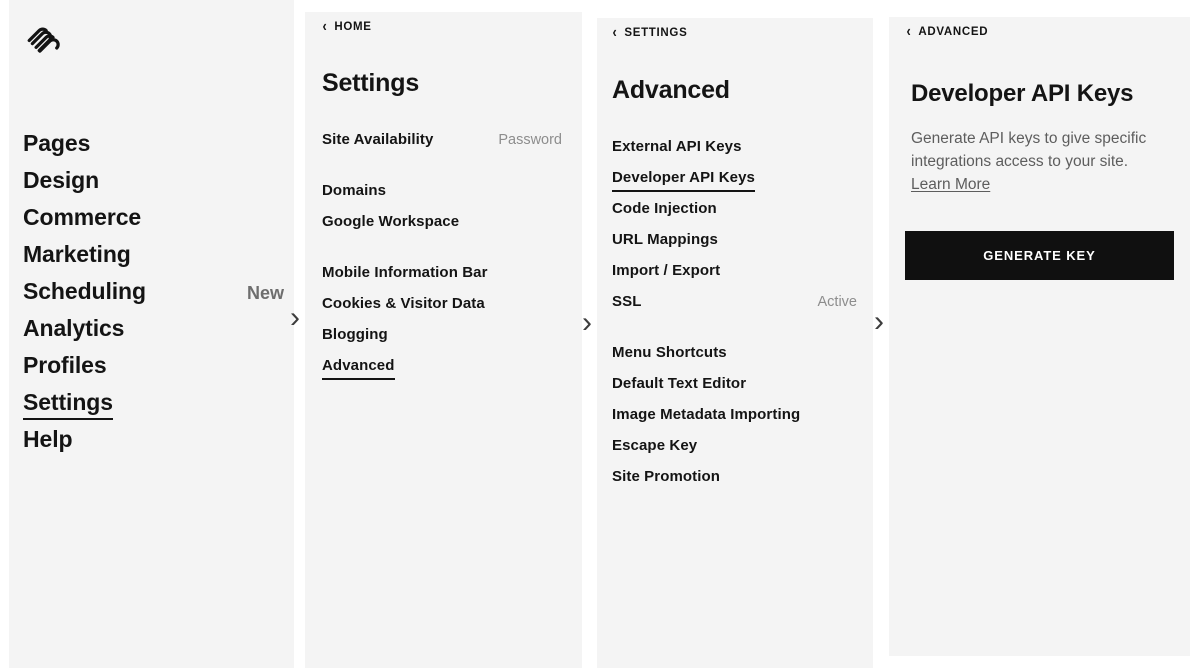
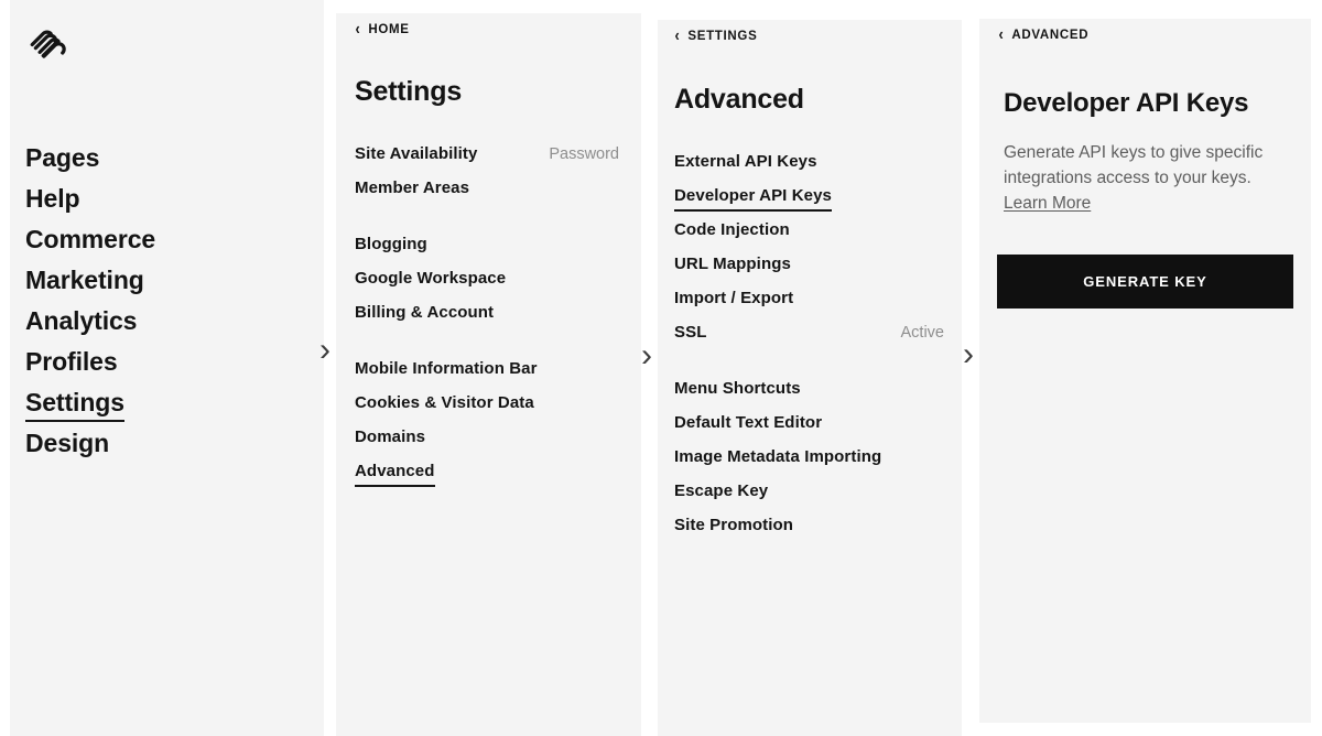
  Pages
- Design
+ Help
  Commerce
  Marketing
- Scheduling
- New
  Analytics
  Profiles
  Settings
- Help
+ Design
  ›
  ‹
  HOME
  Settings
  Site Availability
  Password
+ Member Areas
- Domains
+ Blogging
  Google Workspace
+ Billing & Account
  Mobile Information Bar
  Cookies & Visitor Data
- Blogging
+ Domains
  Advanced
  ›
  ‹
  SETTINGS
  Advanced
  External API Keys
  Developer API Keys
  Code Injection
  URL Mappings
  Import / Export
  SSL
  Active
  Menu Shortcuts
  Default Text Editor
  Image Metadata Importing
  Escape Key
  Site Promotion
  ›
  ‹
  ADVANCED
  Developer API Keys
- Generate API keys to give specific integrations access to your site.
+ Generate API keys to give specific integrations access to your keys.
  Learn More
  GENERATE KEY
